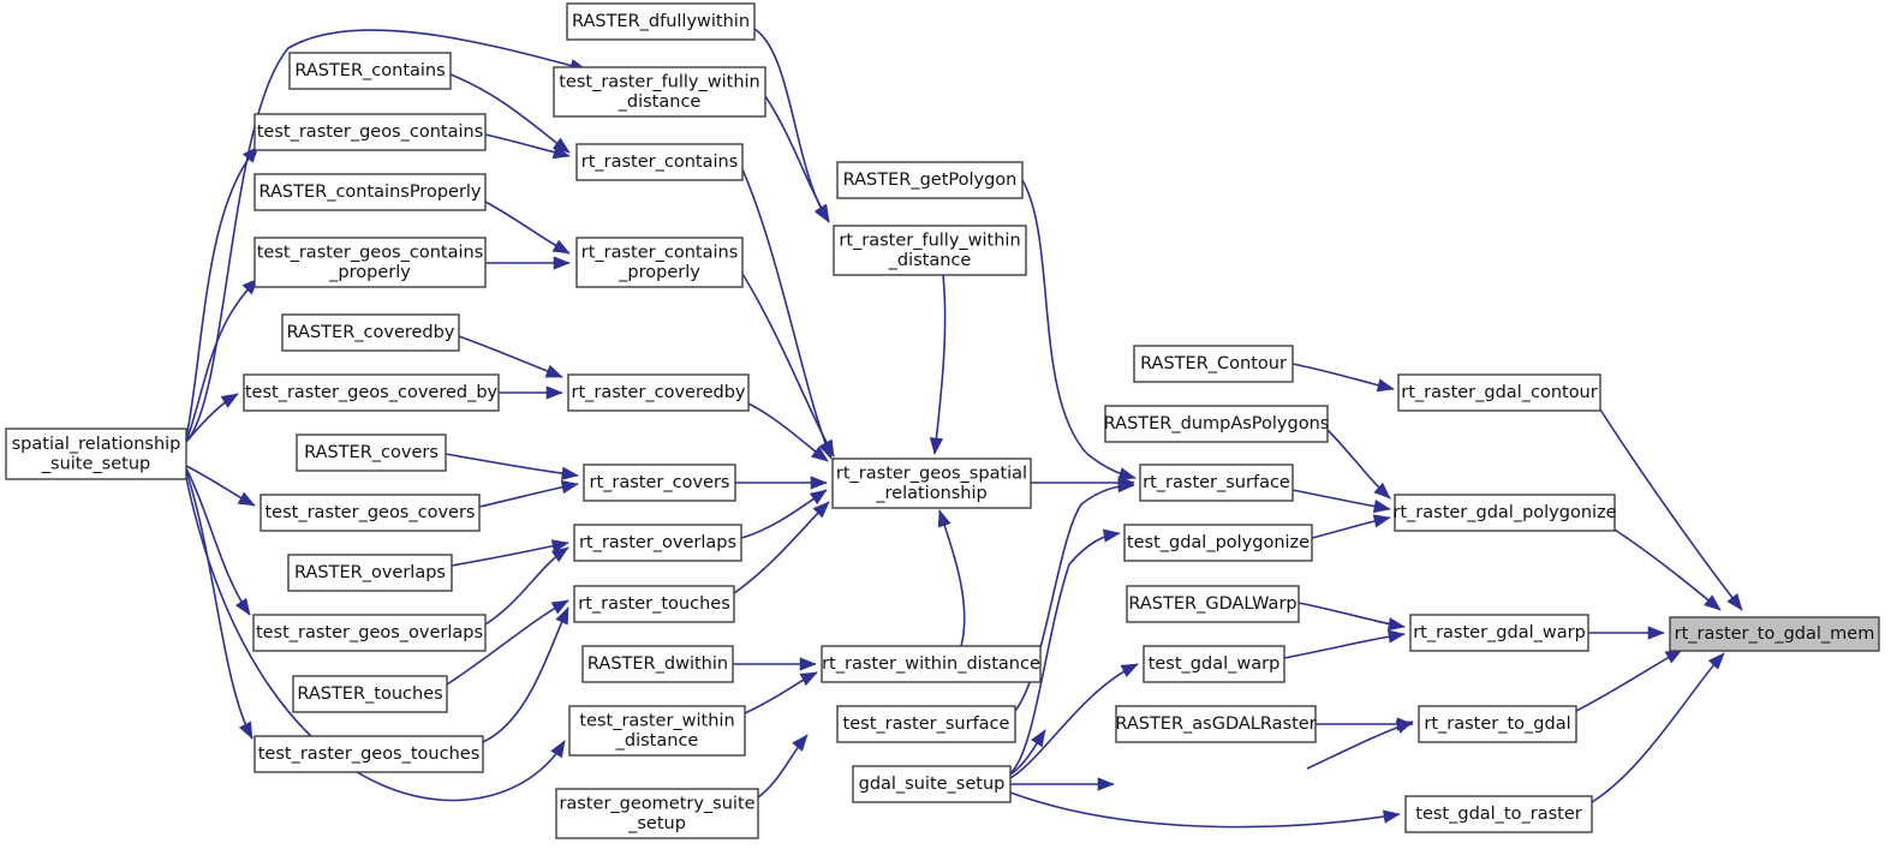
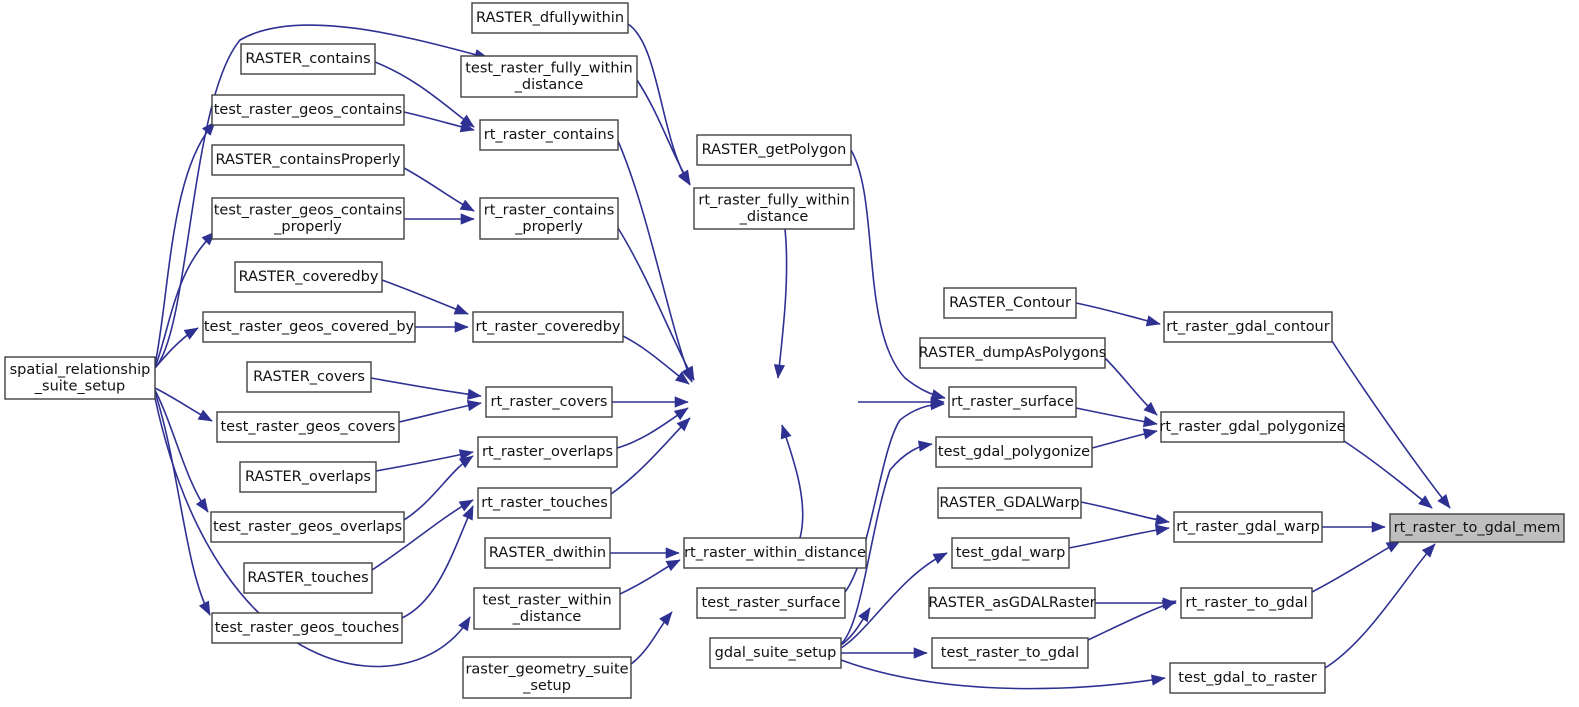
  RASTER_dfullywithin
  RASTER_contains
  test_raster_fully_within
  _distance
  test_raster_geos_contains
  rt_raster_contains
  RASTER_getPolygon
  RASTER_containsProperly
  rt_raster_fully_within
  _distance
  test_raster_geos_contains
  _properly
  rt_raster_contains
  _properly
  RASTER_coveredby
  RASTER_Contour
  test_raster_geos_covered_by
  rt_raster_coveredby
  rt_raster_gdal_contour
  RASTER_dumpAsPolygons
  spatial_relationship
  _suite_setup
  RASTER_covers
- rt_raster_geos_spatial
- _relationship
  rt_raster_covers
  rt_raster_surface
  test_raster_geos_covers
  rt_raster_gdal_polygonize
  rt_raster_overlaps
  test_gdal_polygonize
  RASTER_overlaps
  rt_raster_touches
  RASTER_GDALWarp
  rt_raster_gdal_warp
  rt_raster_to_gdal_mem
  test_raster_geos_overlaps
  RASTER_dwithin
  rt_raster_within_distance
  test_gdal_warp
  RASTER_touches
  RASTER_asGDALRaster
  rt_raster_to_gdal
  test_raster_within
  _distance
  test_raster_surface
  test_raster_geos_touches
  gdal_suite_setup
+ test_raster_to_gdal
  raster_geometry_suite
  _setup
  test_gdal_to_raster
